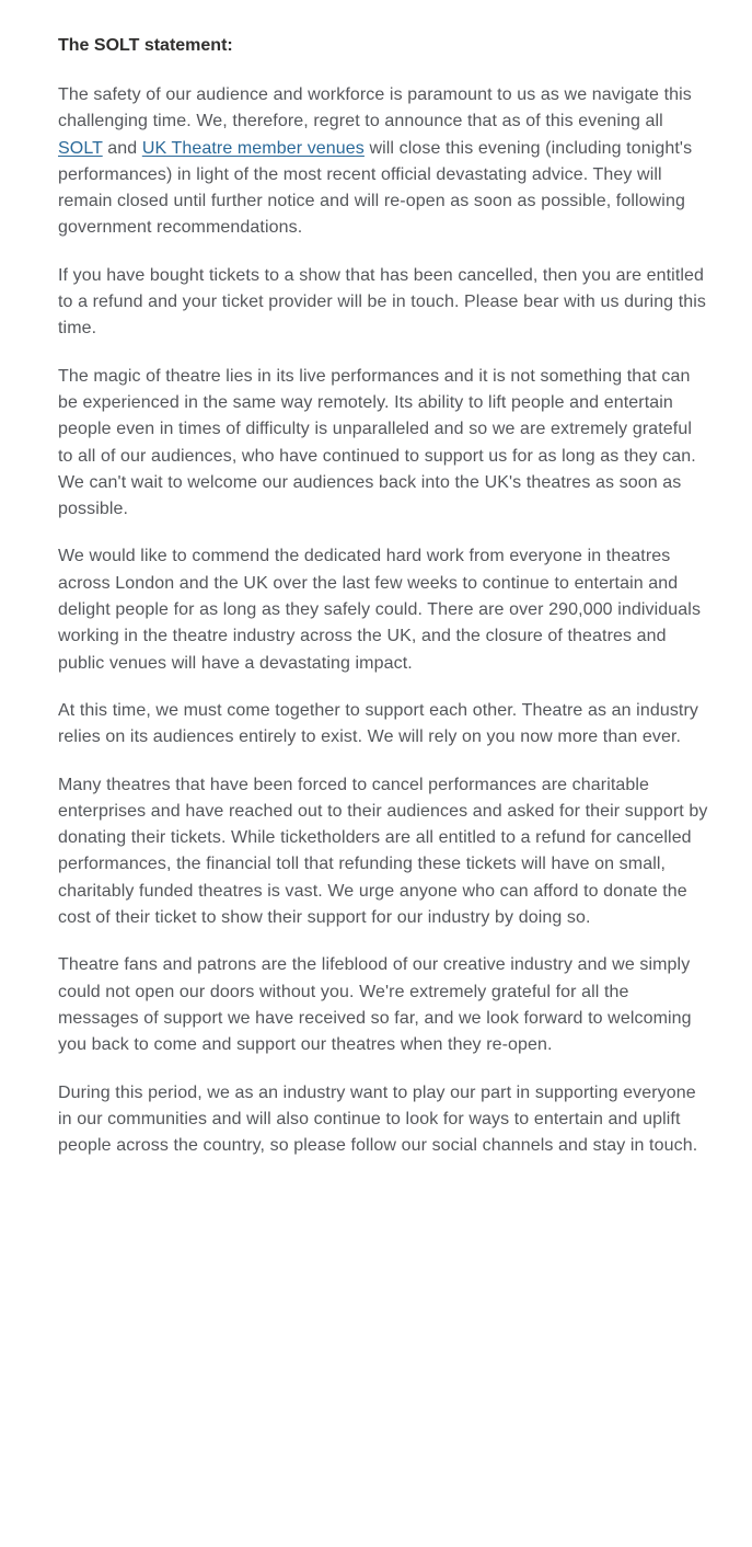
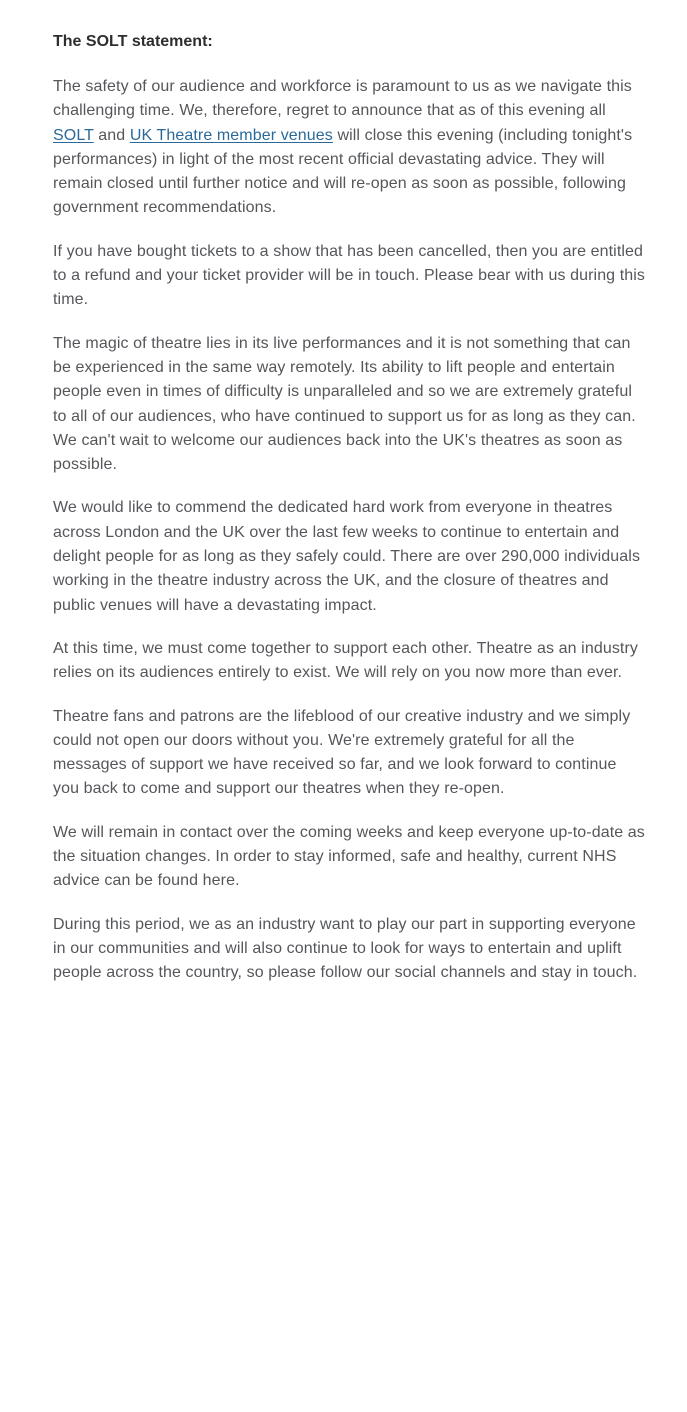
  The SOLT statement:
  The safety of our audience and workforce is paramount to us as we navigate this challenging time. We, therefore, regret to announce that as of this evening all SOLT and UK Theatre member venues will close this evening (including tonight's performances) in light of the most recent official devastating advice. They will remain closed until further notice and will re-open as soon as possible, following government recommendations.
  If you have bought tickets to a show that has been cancelled, then you are entitled to a refund and your ticket provider will be in touch. Please bear with us during this time.
  The magic of theatre lies in its live performances and it is not something that can be experienced in the same way remotely. Its ability to lift people and entertain people even in times of difficulty is unparalleled and so we are extremely grateful to all of our audiences, who have continued to support us for as long as they can. We can't wait to welcome our audiences back into the UK's theatres as soon as possible.
  We would like to commend the dedicated hard work from everyone in theatres across London and the UK over the last few weeks to continue to entertain and delight people for as long as they safely could. There are over 290,000 individuals working in the theatre industry across the UK, and the closure of theatres and public venues will have a devastating impact.
  At this time, we must come together to support each other. Theatre as an industry relies on its audiences entirely to exist. We will rely on you now more than ever.
- Many theatres that have been forced to cancel performances are charitable enterprises and have reached out to their audiences and asked for their support by donating their tickets. While ticketholders are all entitled to a refund for cancelled performances, the financial toll that refunding these tickets will have on small, charitably funded theatres is vast. We urge anyone who can afford to donate the cost of their ticket to show their support for our industry by doing so.
- Theatre fans and patrons are the lifeblood of our creative industry and we simply could not open our doors without you. We're extremely grateful for all the messages of support we have received so far, and we look forward to welcoming you back to come and support our theatres when they re-open.
+ Theatre fans and patrons are the lifeblood of our creative industry and we simply could not open our doors without you. We're extremely grateful for all the messages of support we have received so far, and we look forward to continue you back to come and support our theatres when they re-open.
+ We will remain in contact over the coming weeks and keep everyone up-to-date as the situation changes. In order to stay informed, safe and healthy, current NHS advice can be found here.
  During this period, we as an industry want to play our part in supporting everyone in our communities and will also continue to look for ways to entertain and uplift people across the country, so please follow our social channels and stay in touch.
